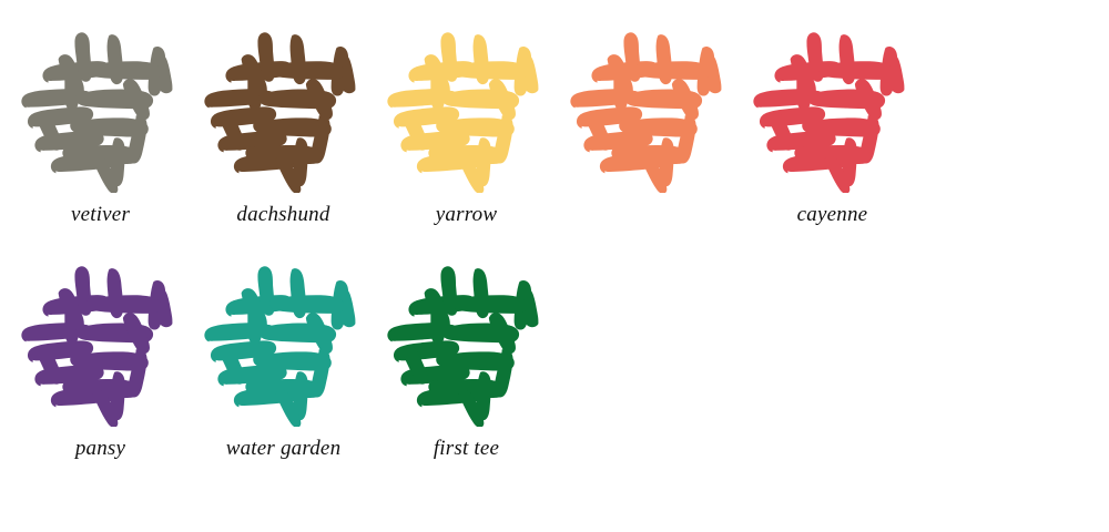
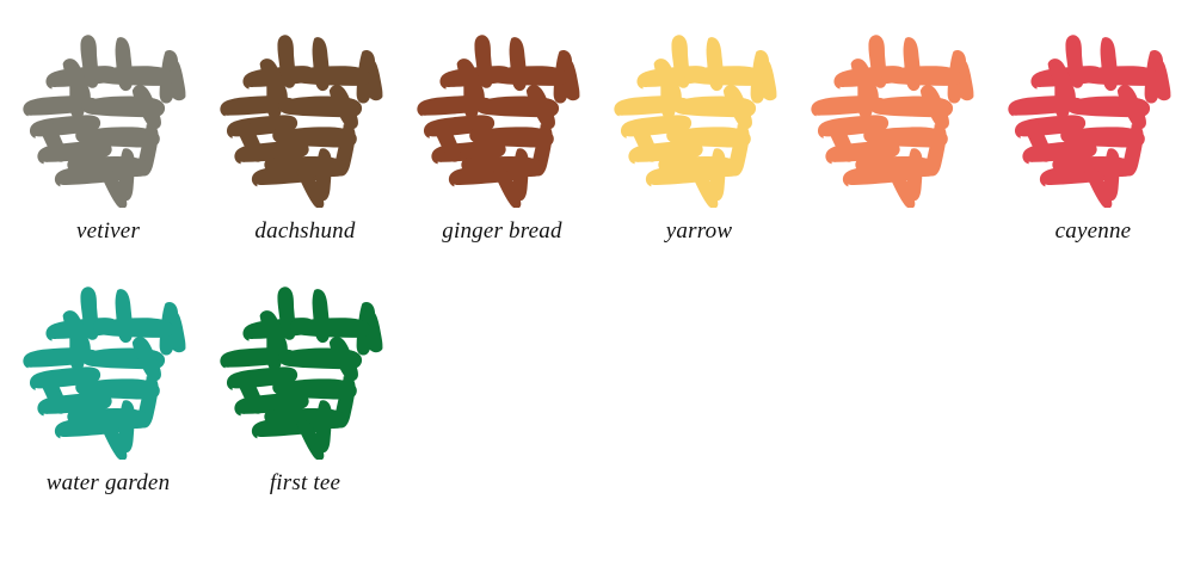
  vetiver
  dachshund
+ ginger bread
  yarrow
  cayenne
- pansy
  water garden
  first tee
